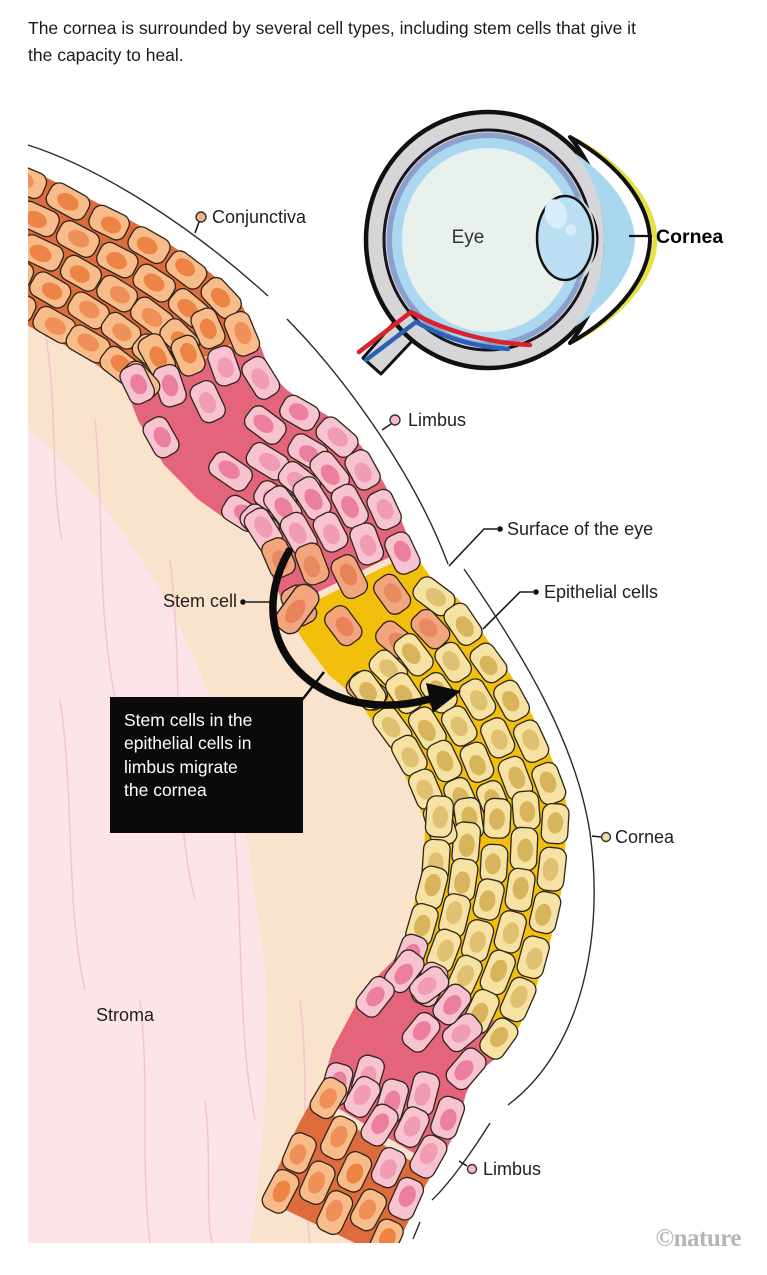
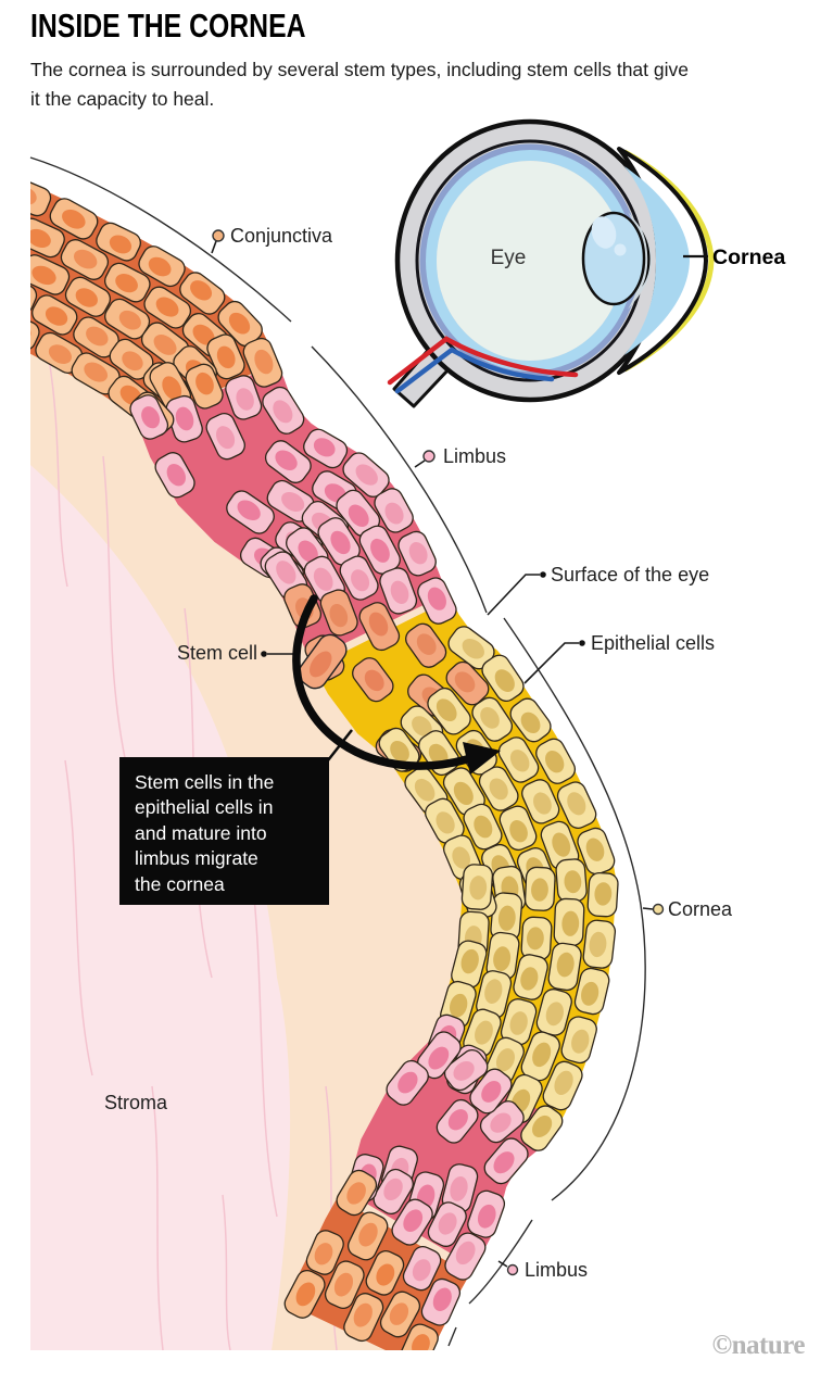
+ INSIDE THE CORNEA
- The cornea is surrounded by several cell types, including stem cells that give it the capacity to heal.
+ The cornea is surrounded by several stem types, including stem cells that give it the capacity to heal.
  Conjunctiva
  Limbus
  Surface of the eye
  Epithelial cells
  Cornea
  Limbus
  Stem cell
  Stroma
  Eye
  Cornea
  ©nature
  Stem cells in the
  epithelial cells in
+ and mature into
  limbus migrate
  the cornea
